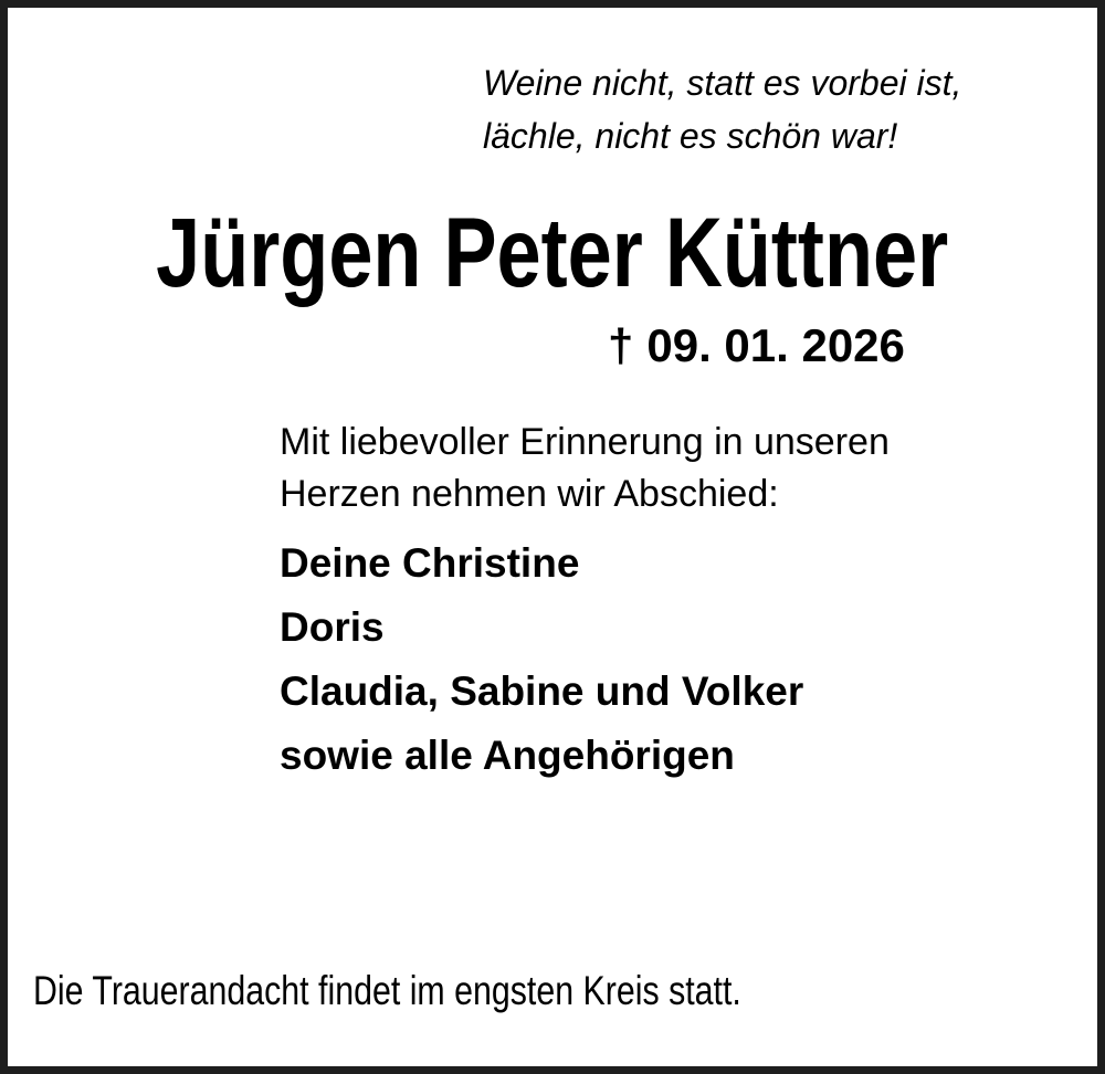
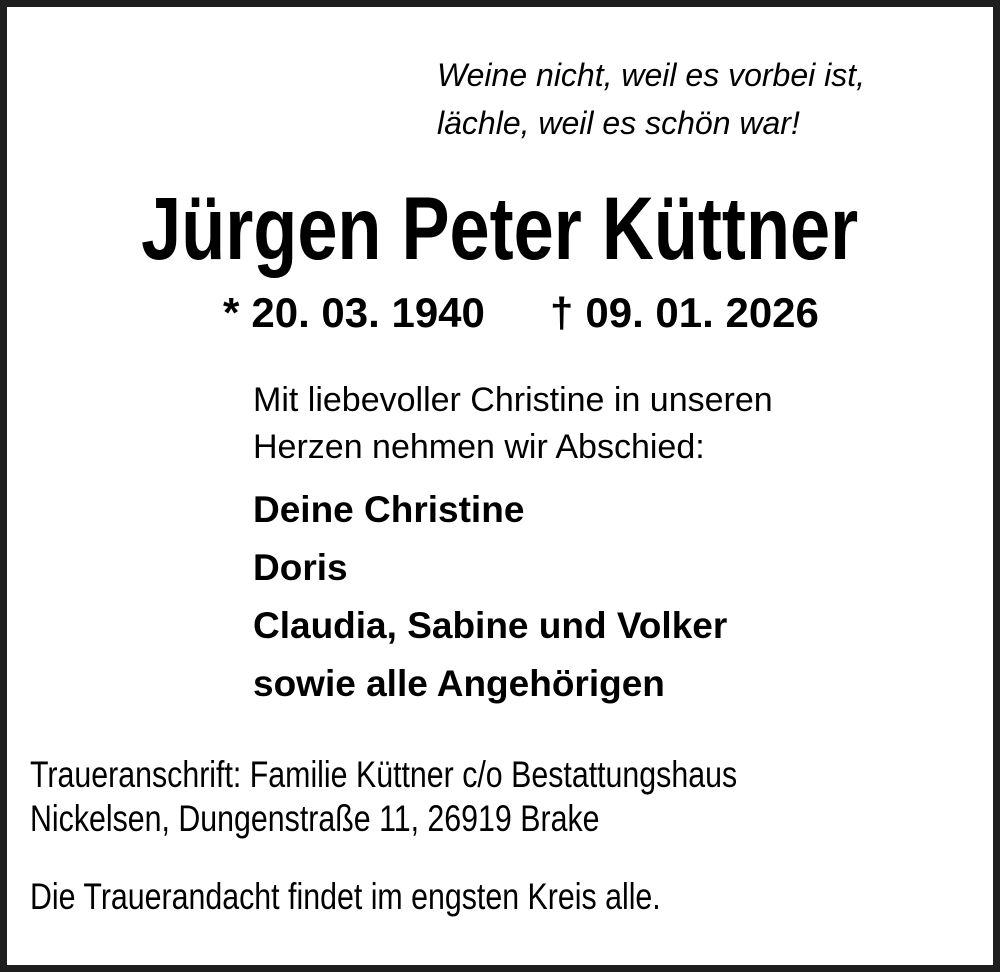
- Weine nicht, statt es vorbei ist,
+ Weine nicht, weil es vorbei ist,
- lächle, nicht es schön war!
+ lächle, weil es schön war!
  Jürgen Peter Küttner
+ * 20. 03. 1940
  † 09. 01. 2026
- Mit liebevoller Erinnerung in unseren
+ Mit liebevoller Christine in unseren
  Herzen nehmen wir Abschied:
  Deine Christine
  Doris
  Claudia, Sabine und Volker
  sowie alle Angehörigen
+ Traueranschrift: Familie Küttner c/o Bestattungshaus
+ Nickelsen, Dungenstraße 11, 26919 Brake
- Die Trauerandacht findet im engsten Kreis statt.
+ Die Trauerandacht findet im engsten Kreis alle.
